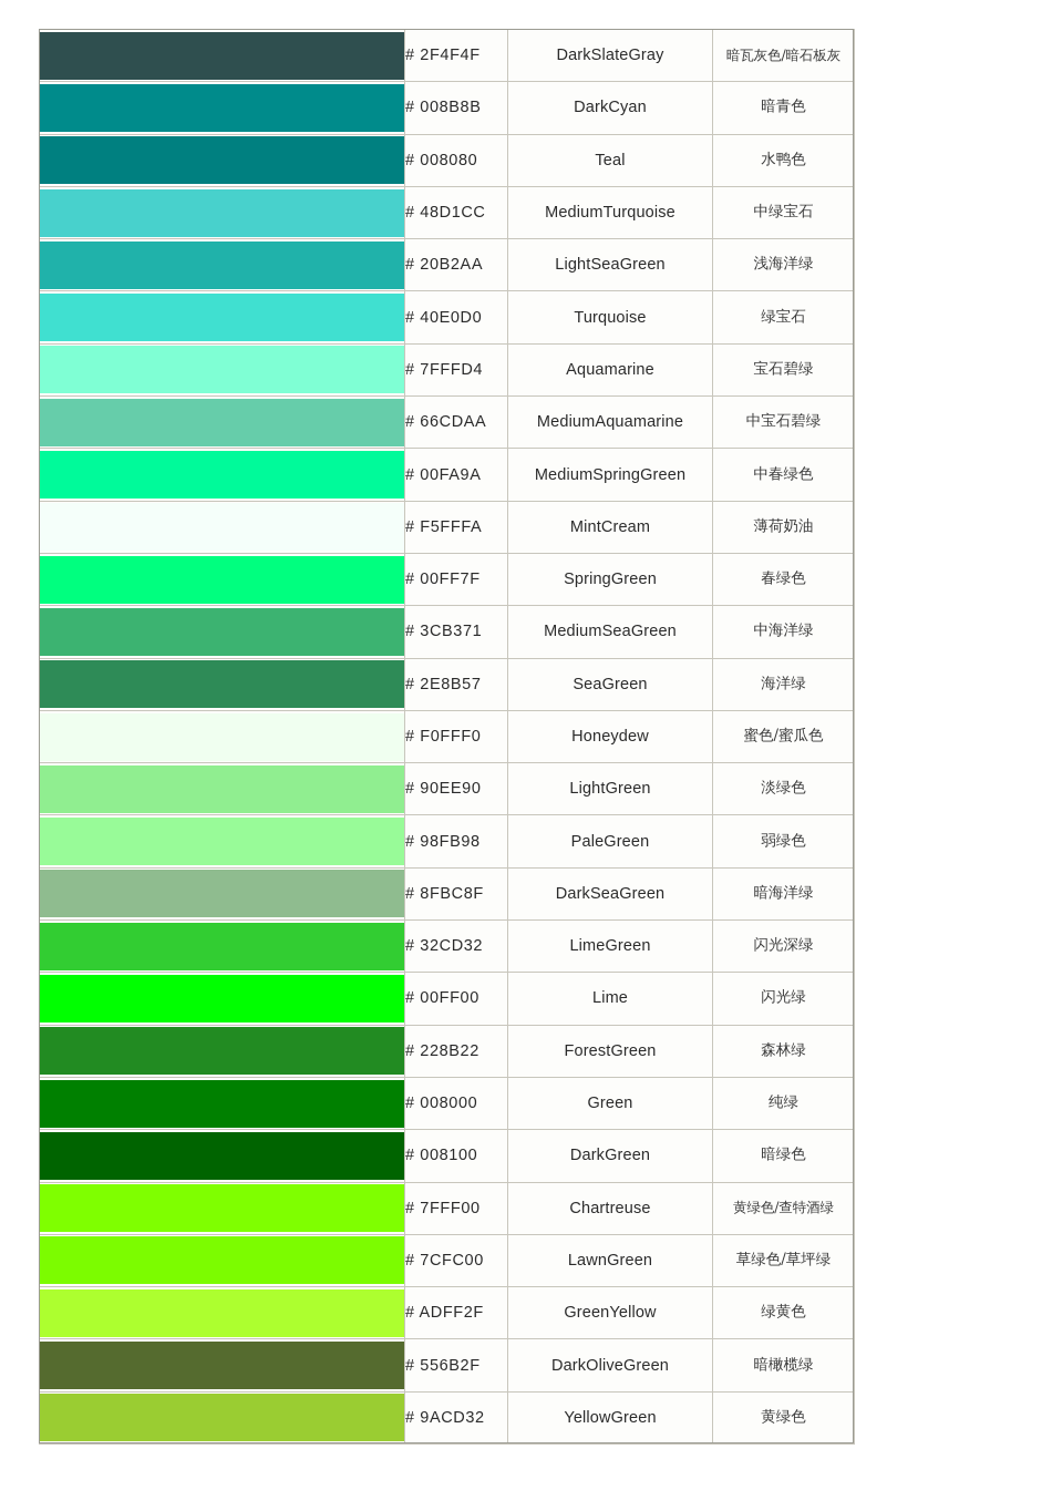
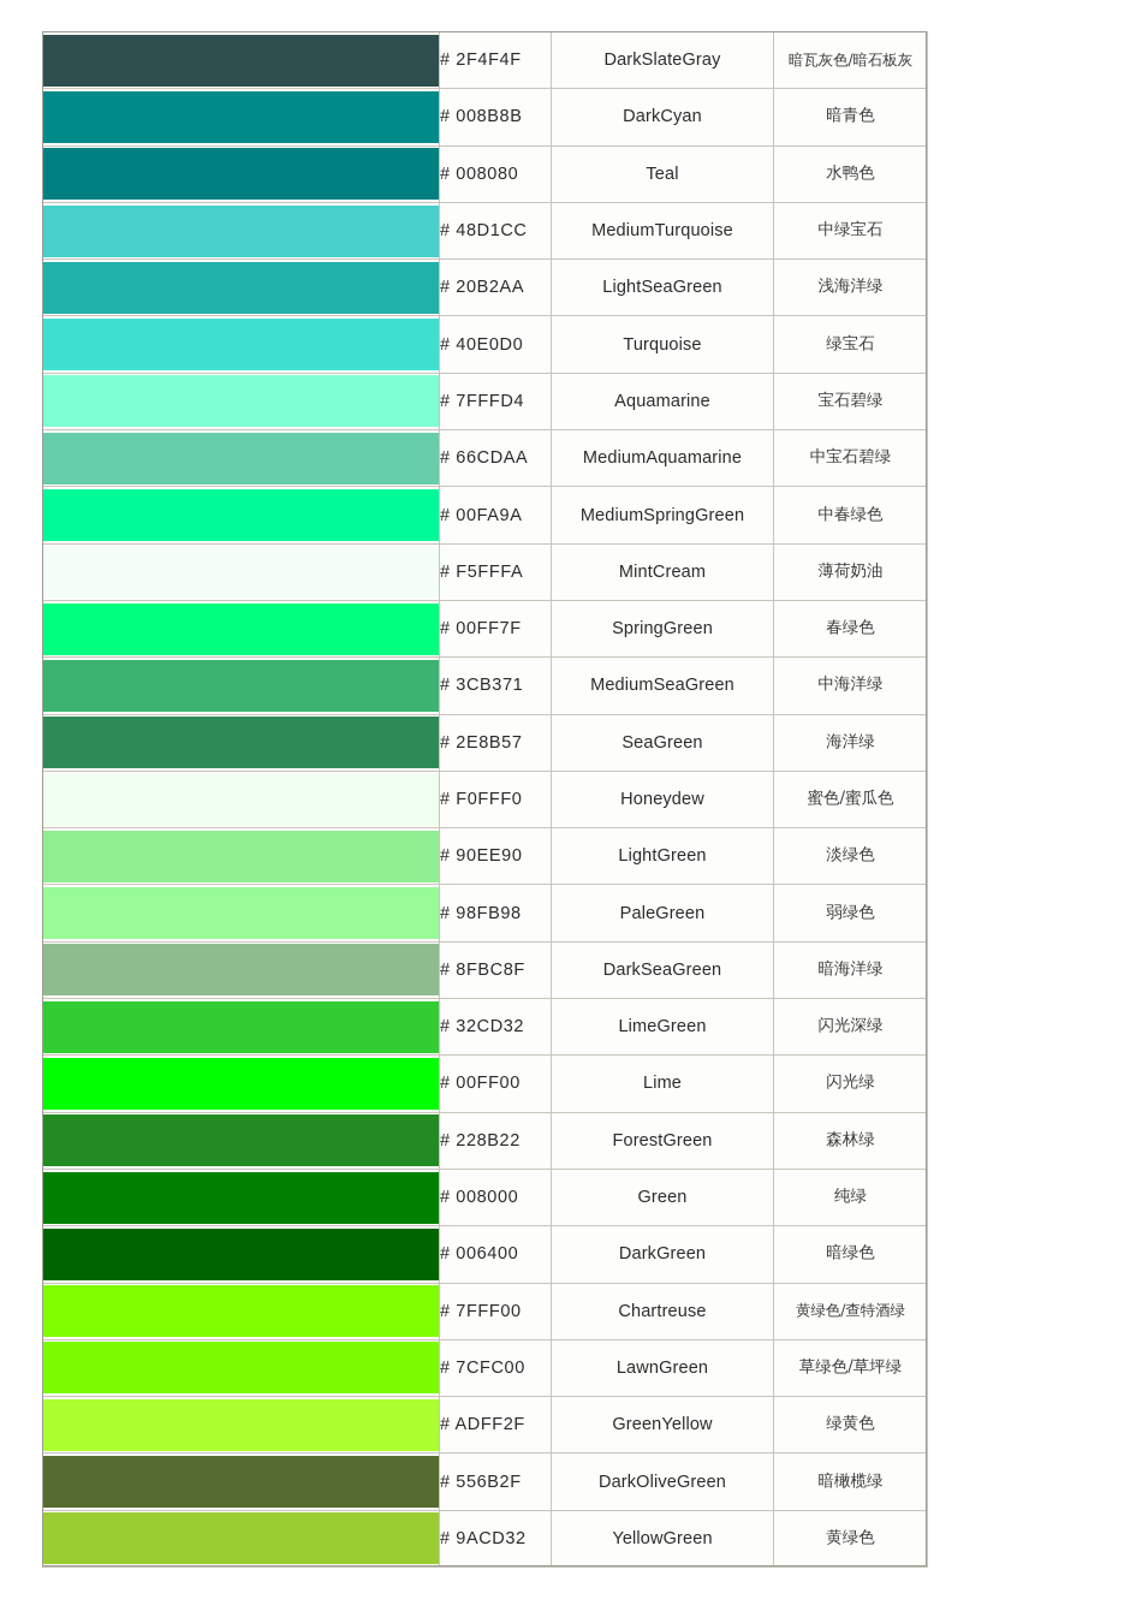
  	# 2F4F4F	DarkSlateGray	暗瓦灰色/暗石板灰
  	# 008B8B	DarkCyan	暗青色
  	# 008080	Teal	水鸭色
  	# 48D1CC	MediumTurquoise	中绿宝石
  	# 20B2AA	LightSeaGreen	浅海洋绿
  	# 40E0D0	Turquoise	绿宝石
  	# 7FFFD4	Aquamarine	宝石碧绿
  	# 66CDAA	MediumAquamarine	中宝石碧绿
  	# 00FA9A	MediumSpringGreen	中春绿色
  	# F5FFFA	MintCream	薄荷奶油
  	# 00FF7F	SpringGreen	春绿色
  	# 3CB371	MediumSeaGreen	中海洋绿
  	# 2E8B57	SeaGreen	海洋绿
  	# F0FFF0	Honeydew	蜜色/蜜瓜色
  	# 90EE90	LightGreen	淡绿色
  	# 98FB98	PaleGreen	弱绿色
  	# 8FBC8F	DarkSeaGreen	暗海洋绿
  	# 32CD32	LimeGreen	闪光深绿
  	# 00FF00	Lime	闪光绿
  	# 228B22	ForestGreen	森林绿
  	# 008000	Green	纯绿
- 	# 008100	DarkGreen	暗绿色
+ 	# 006400	DarkGreen	暗绿色
  	# 7FFF00	Chartreuse	黄绿色/查特酒绿
  	# 7CFC00	LawnGreen	草绿色/草坪绿
  	# ADFF2F	GreenYellow	绿黄色
  	# 556B2F	DarkOliveGreen	暗橄榄绿
  	# 9ACD32	YellowGreen	黄绿色
